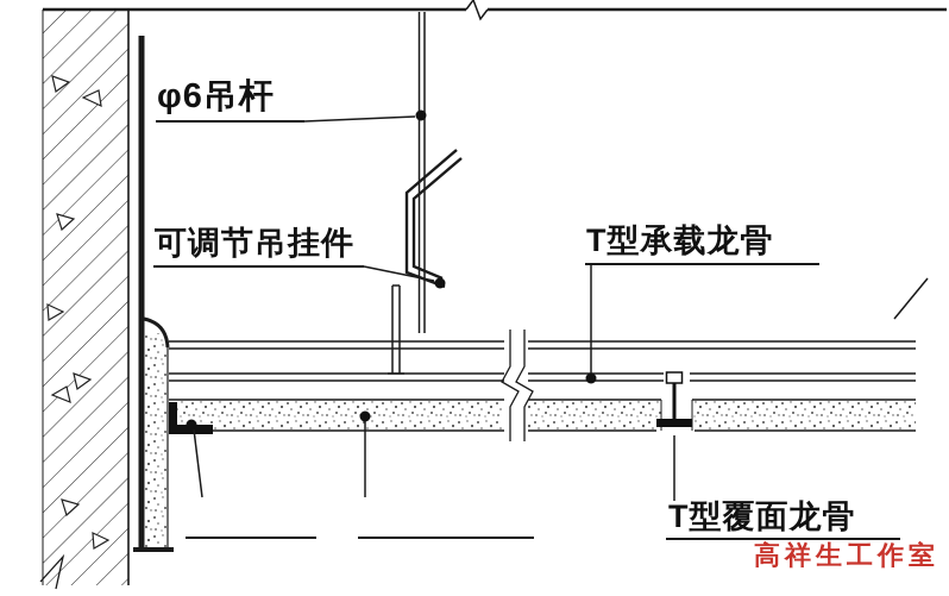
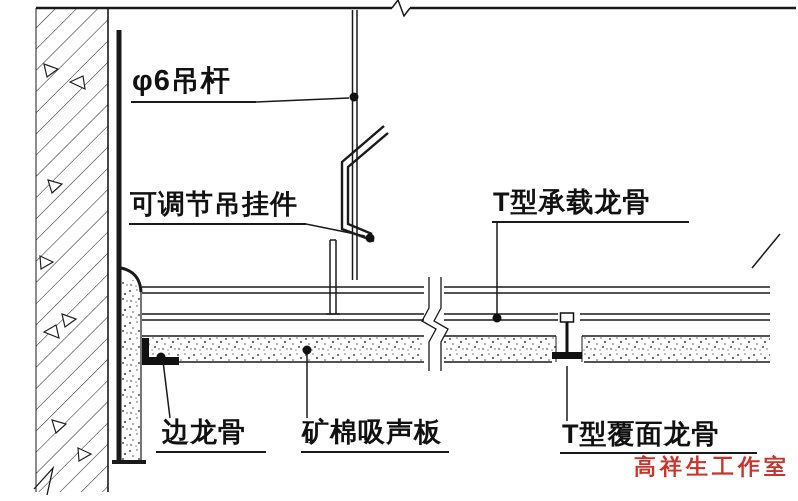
  φ6吊杆
  可调节吊挂件
  T型承载龙骨
+ 边龙骨
+ 矿棉吸声板
  T型覆面龙骨
  高祥生工作室
